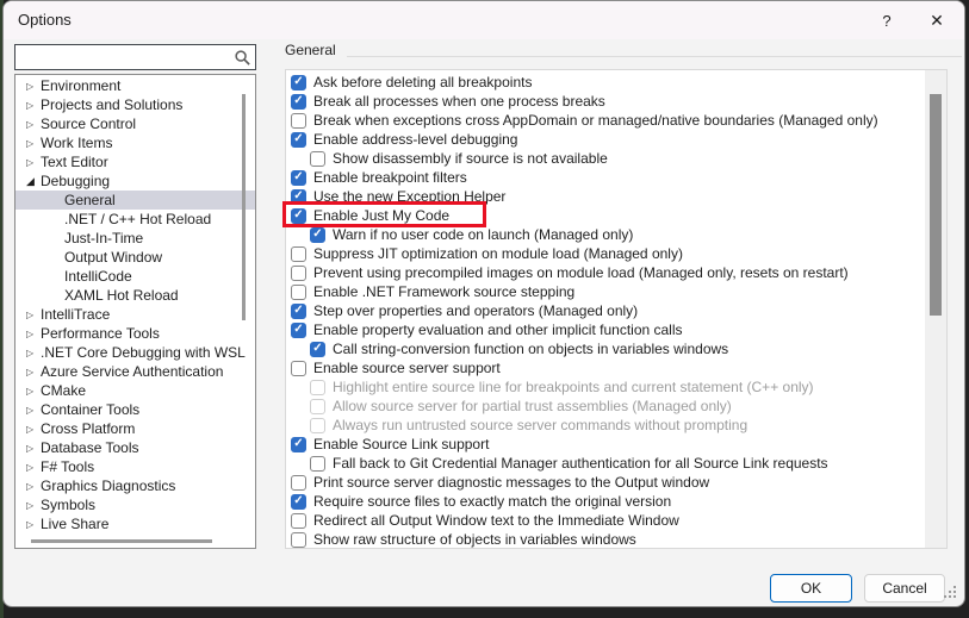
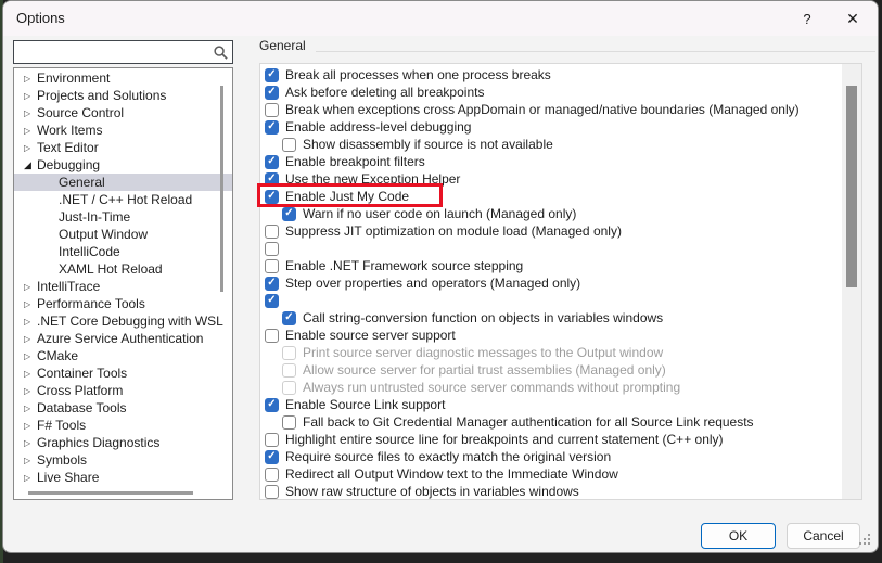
  Options
  ?
  ✕
  ▷
  Environment
  ▷
  Projects and Solutions
  ▷
  Source Control
  ▷
  Work Items
  ▷
  Text Editor
  ◢
  Debugging
  General
  .NET / C++ Hot Reload
  Just-In-Time
  Output Window
  IntelliCode
  XAML Hot Reload
  ▷
  IntelliTrace
  ▷
  Performance Tools
  ▷
  .NET Core Debugging with WSL
  ▷
  Azure Service Authentication
  ▷
  CMake
  ▷
  Container Tools
  ▷
  Cross Platform
  ▷
  Database Tools
  ▷
  F# Tools
  ▷
  Graphics Diagnostics
  ▷
  Symbols
  ▷
  Live Share
  General
  ✓
- Ask before deleting all breakpoints
+ Break all processes when one process breaks
  ✓
- Break all processes when one process breaks
+ Ask before deleting all breakpoints
  Break when exceptions cross AppDomain or managed/native boundaries (Managed only)
  ✓
  Enable address-level debugging
  Show disassembly if source is not available
  ✓
  Enable breakpoint filters
  ✓
  Use the new Exception Helper
  ✓
  Enable Just My Code
  ✓
  Warn if no user code on launch (Managed only)
  Suppress JIT optimization on module load (Managed only)
- Prevent using precompiled images on module load (Managed only, resets on restart)
  Enable .NET Framework source stepping
  ✓
  Step over properties and operators (Managed only)
  ✓
- Enable property evaluation and other implicit function calls
  ✓
  Call string-conversion function on objects in variables windows
  Enable source server support
- Highlight entire source line for breakpoints and current statement (C++ only)
+ Print source server diagnostic messages to the Output window
  Allow source server for partial trust assemblies (Managed only)
  Always run untrusted source server commands without prompting
  ✓
  Enable Source Link support
  Fall back to Git Credential Manager authentication for all Source Link requests
- Print source server diagnostic messages to the Output window
+ Highlight entire source line for breakpoints and current statement (C++ only)
  ✓
  Require source files to exactly match the original version
  Redirect all Output Window text to the Immediate Window
  Show raw structure of objects in variables windows
  OK
  Cancel
